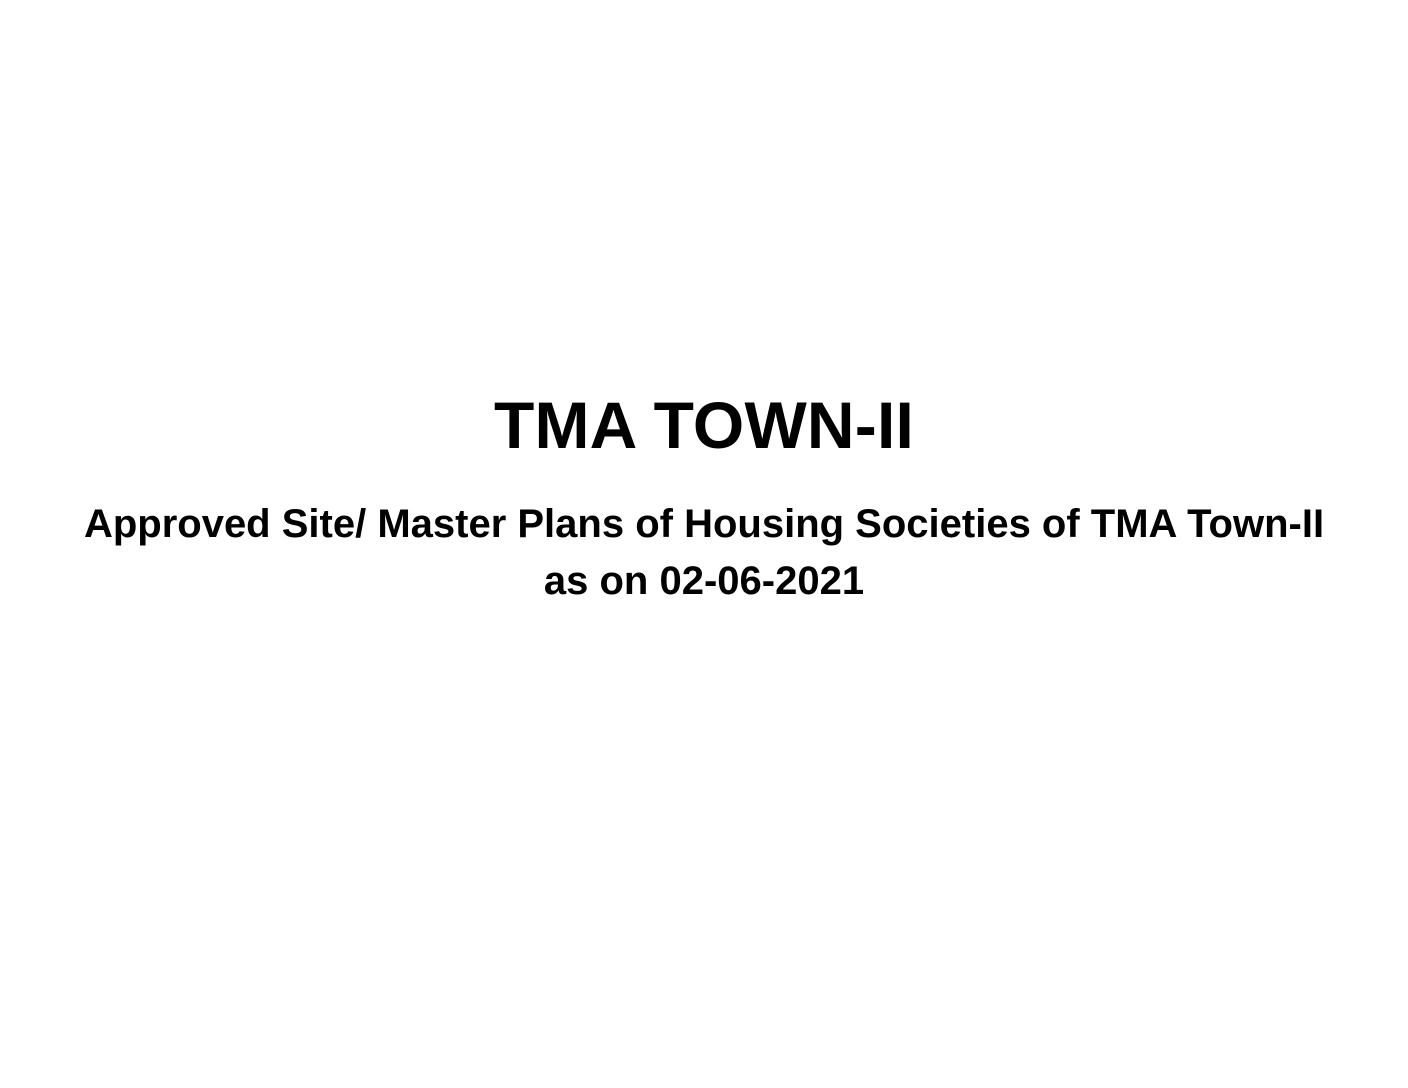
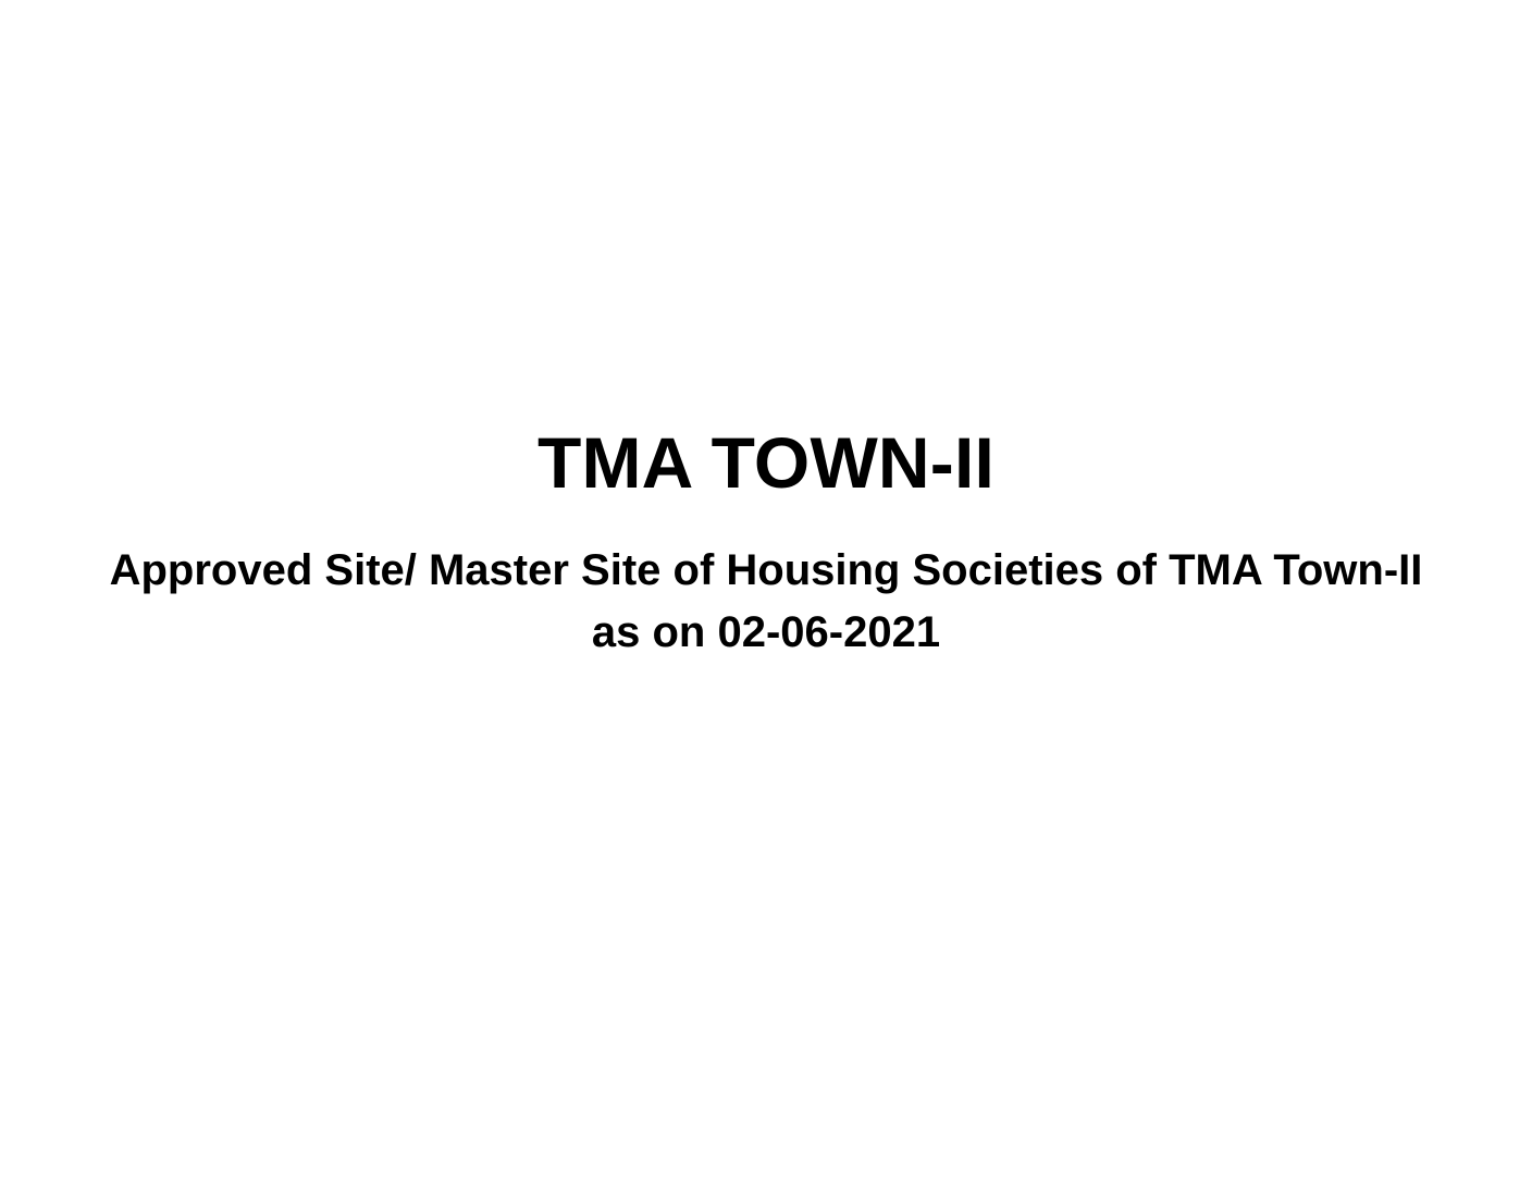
  TMA TOWN-II
- Approved Site/ Master Plans of Housing Societies of TMA Town-II
+ Approved Site/ Master Site of Housing Societies of TMA Town-II
  as on 02-06-2021
